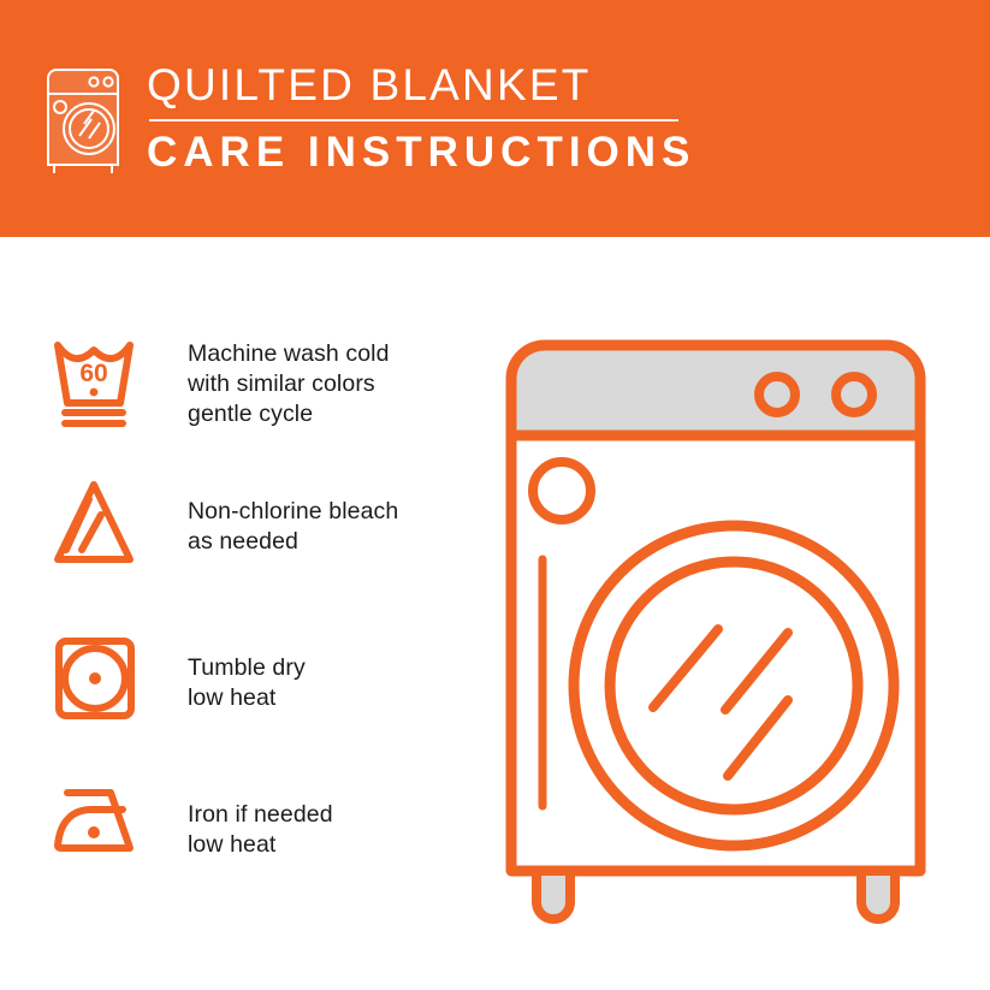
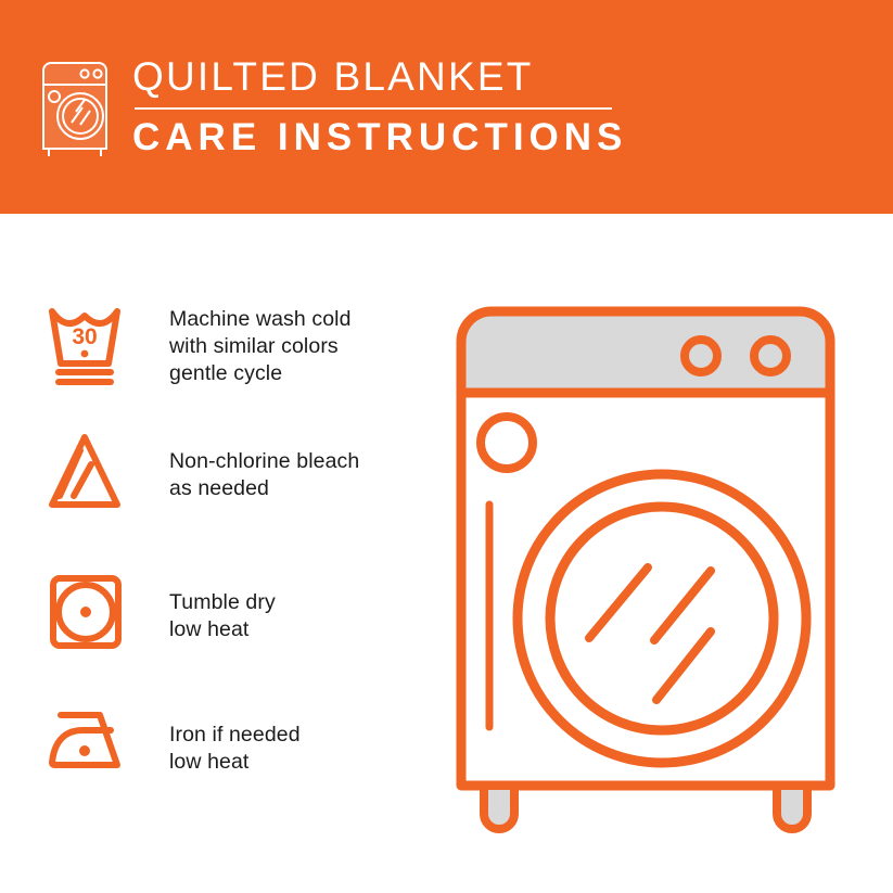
  QUILTED BLANKET
  CARE INSTRUCTIONS
- 60
+ 30
  Machine wash cold
  with similar colors
  gentle cycle
  Non-chlorine bleach
  as needed
  Tumble dry
  low heat
  Iron if needed
  low heat
